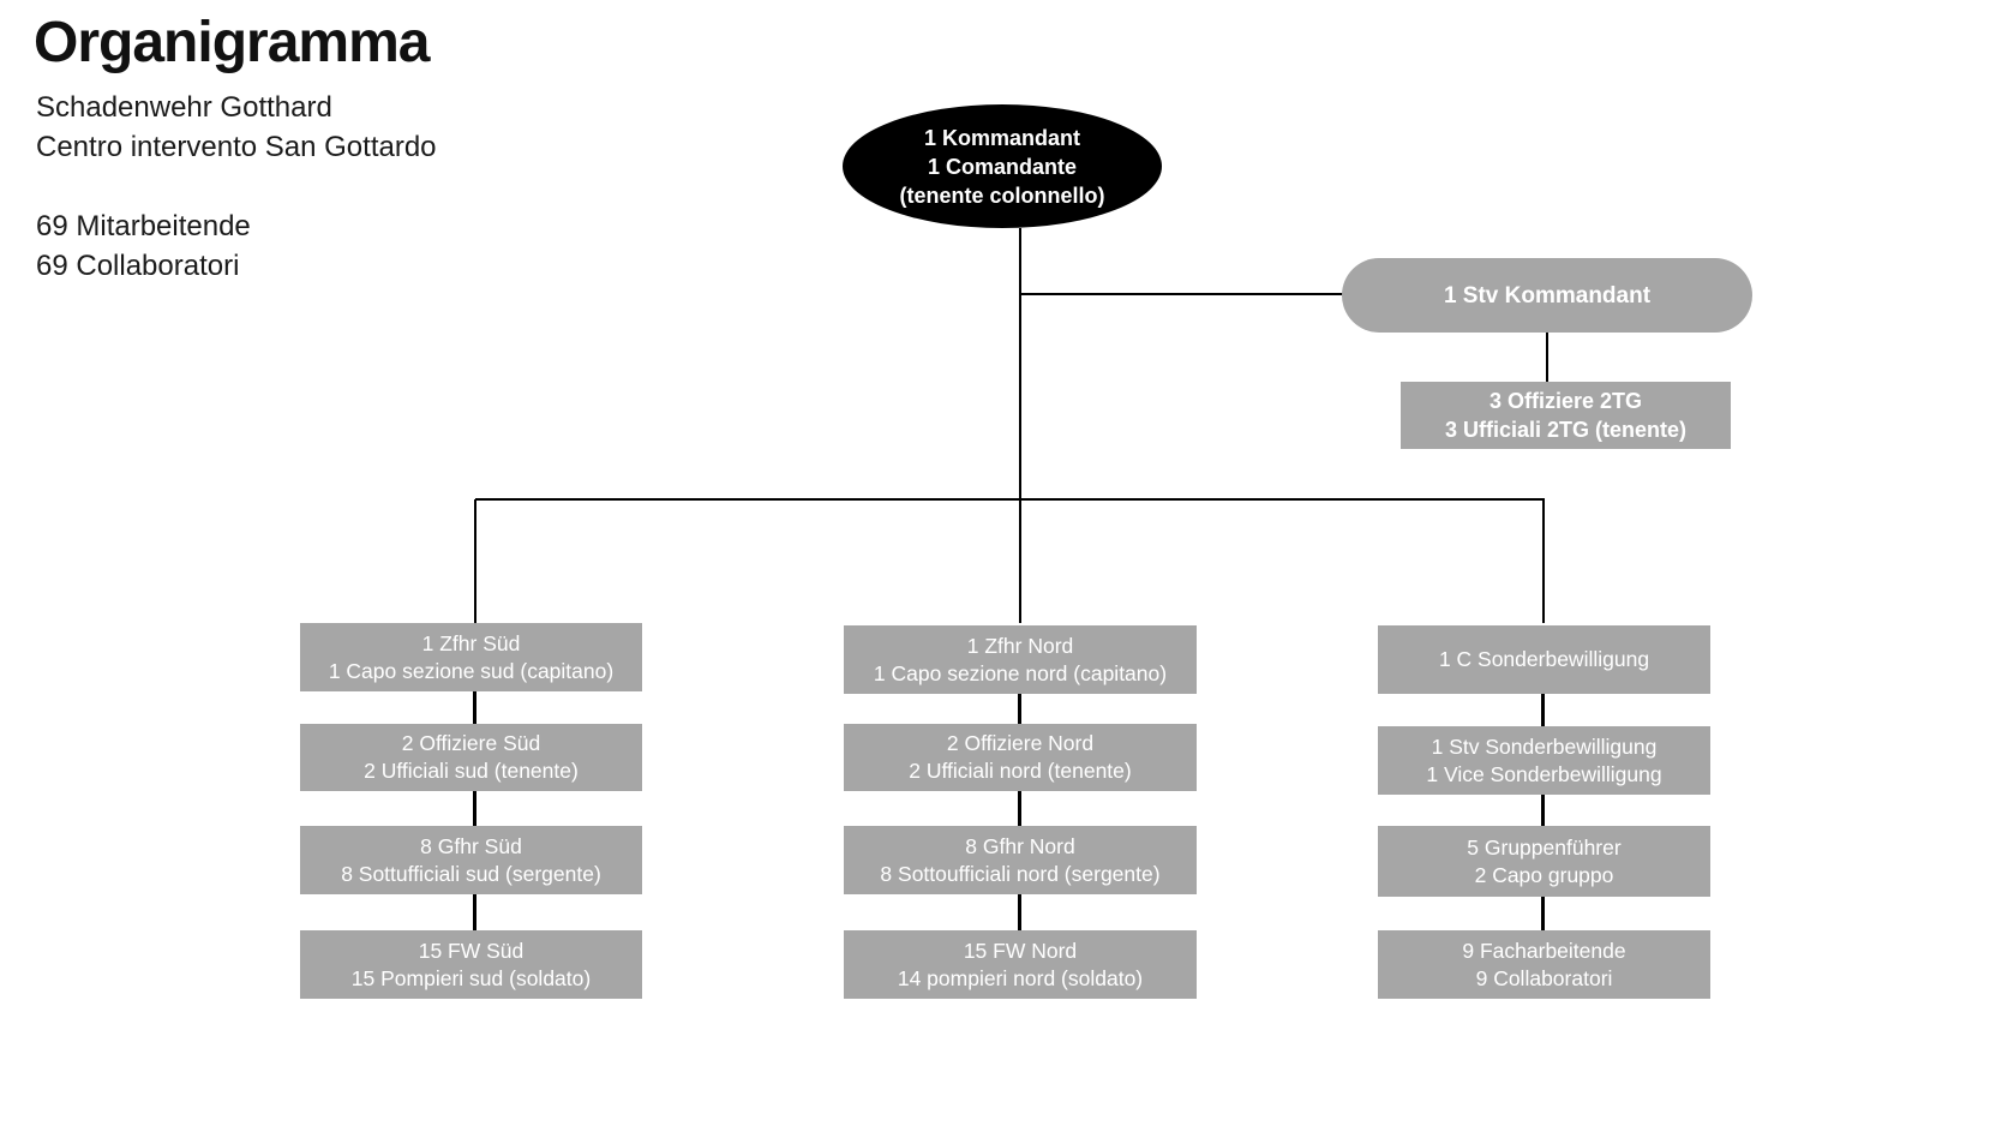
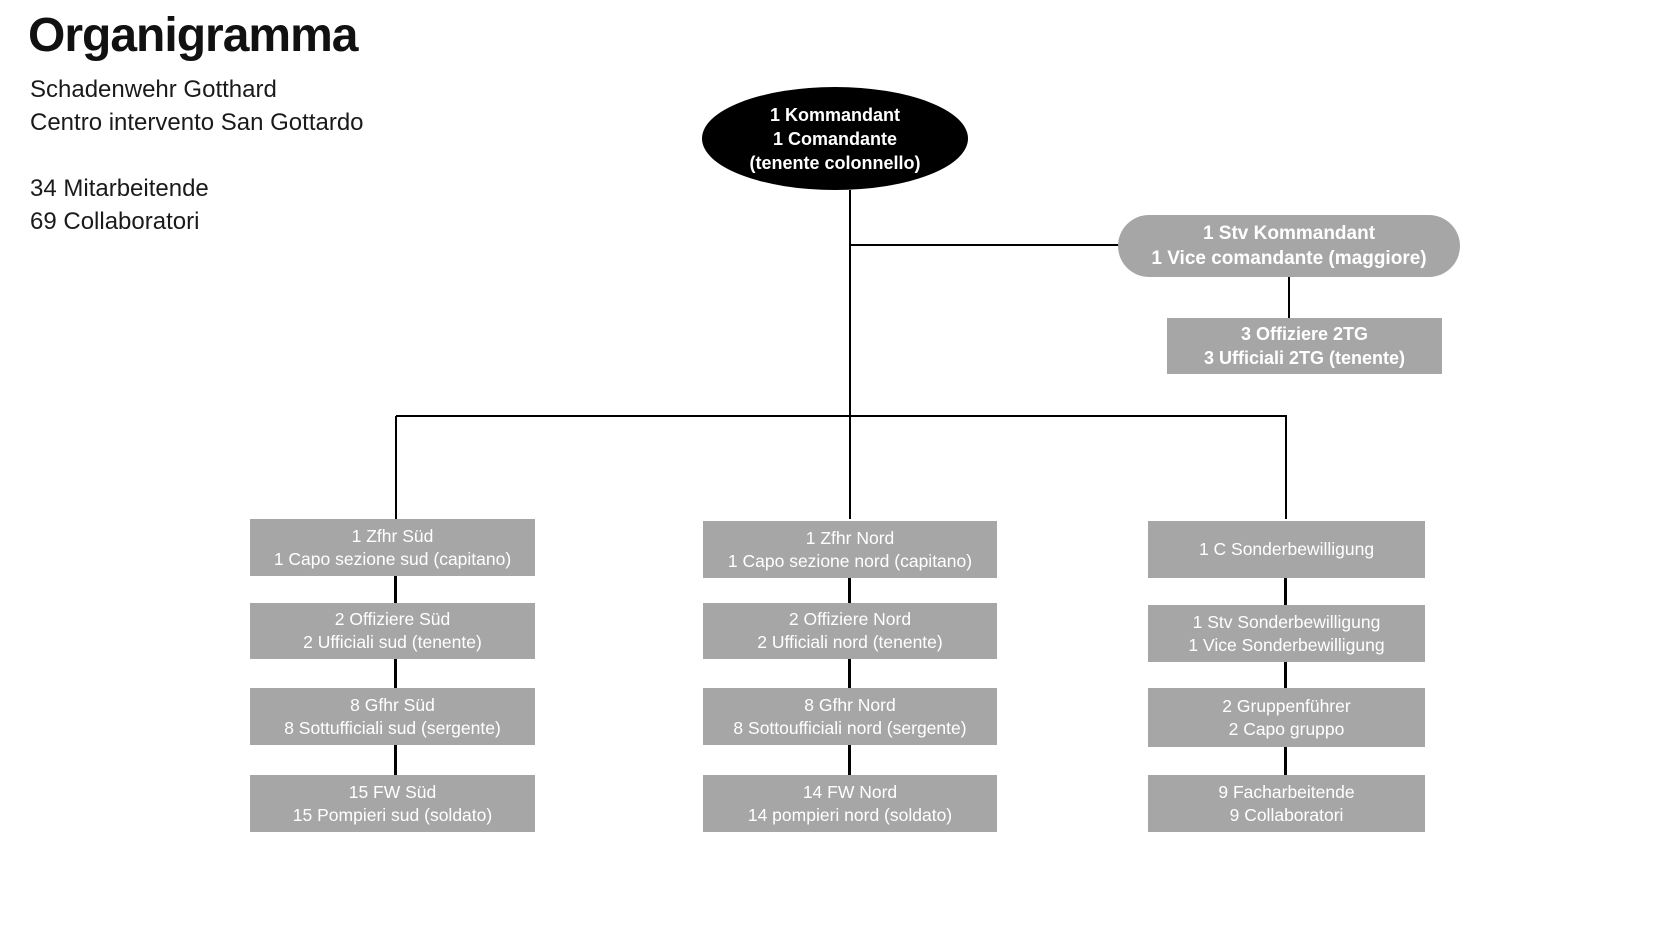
  Organigramma
  Schadenwehr Gotthard
  Centro intervento San Gottardo
- 69 Mitarbeitende
+ 34 Mitarbeitende
  69 Collaboratori
  1 Kommandant
  1 Comandante
  (tenente colonnello)
  1 Stv Kommandant
+ 1 Vice comandante (maggiore)
  3 Offiziere 2TG
  3 Ufficiali 2TG (tenente)
  1 Zfhr Süd
  1 Capo sezione sud (capitano)
  2 Offiziere Süd
  2 Ufficiali sud (tenente)
  8 Gfhr Süd
  8 Sottufficiali sud (sergente)
  15 FW Süd
  15 Pompieri sud (soldato)
  1 Zfhr Nord
  1 Capo sezione nord (capitano)
  2 Offiziere Nord
  2 Ufficiali nord (tenente)
  8 Gfhr Nord
  8 Sottoufficiali nord (sergente)
- 15 FW Nord
+ 14 FW Nord
  14 pompieri nord (soldato)
  1 C Sonderbewilligung
  1 Stv Sonderbewilligung
  1 Vice Sonderbewilligung
- 5 Gruppenführer
+ 2 Gruppenführer
  2 Capo gruppo
  9 Facharbeitende
  9 Collaboratori
